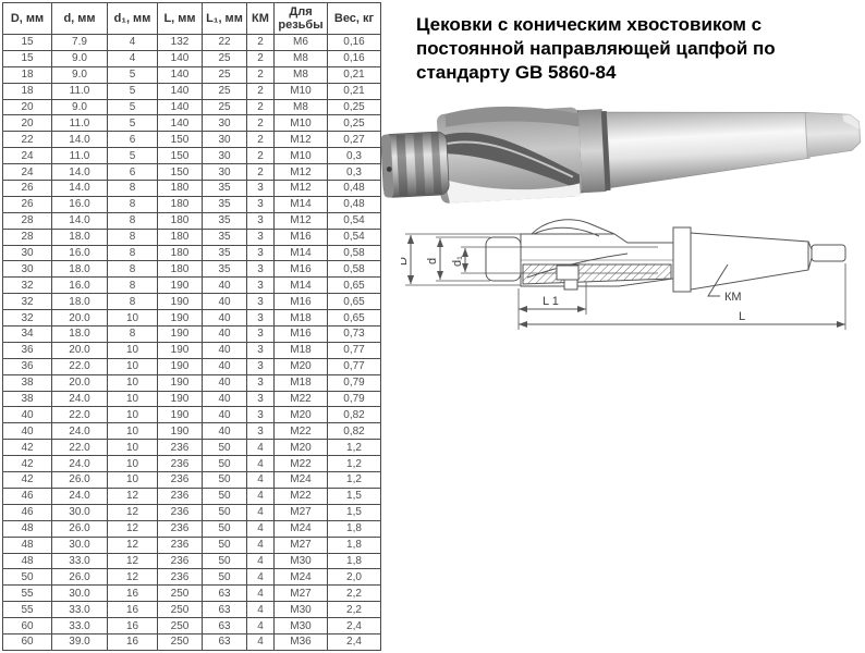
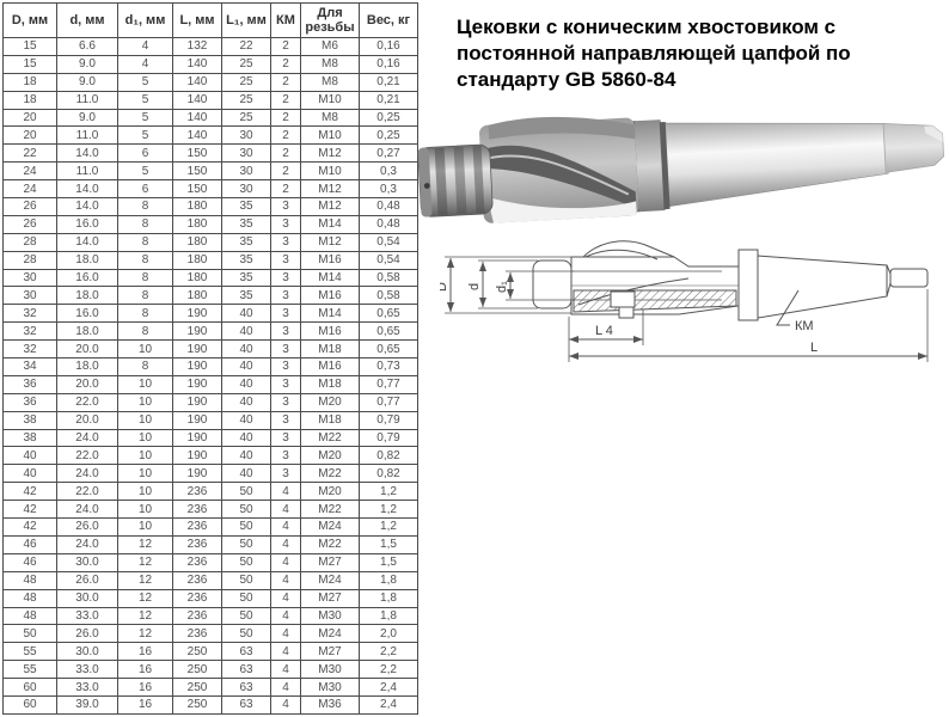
  D, мм	d, мм	d₁, мм	L, мм	L₁, мм	КМ	Для резьбы	Вес, кг
- 15	7.9	4	132	22	2	M6	0,16
+ 15	6.6	4	132	22	2	M6	0,16
  15	9.0	4	140	25	2	M8	0,16
  18	9.0	5	140	25	2	M8	0,21
  18	11.0	5	140	25	2	M10	0,21
  20	9.0	5	140	25	2	M8	0,25
  20	11.0	5	140	30	2	M10	0,25
  22	14.0	6	150	30	2	M12	0,27
  24	11.0	5	150	30	2	M10	0,3
  24	14.0	6	150	30	2	M12	0,3
  26	14.0	8	180	35	3	M12	0,48
  26	16.0	8	180	35	3	M14	0,48
  28	14.0	8	180	35	3	M12	0,54
  28	18.0	8	180	35	3	M16	0,54
  30	16.0	8	180	35	3	M14	0,58
  30	18.0	8	180	35	3	M16	0,58
  32	16.0	8	190	40	3	M14	0,65
  32	18.0	8	190	40	3	M16	0,65
  32	20.0	10	190	40	3	M18	0,65
  34	18.0	8	190	40	3	M16	0,73
  36	20.0	10	190	40	3	M18	0,77
  36	22.0	10	190	40	3	M20	0,77
  38	20.0	10	190	40	3	M18	0,79
  38	24.0	10	190	40	3	M22	0,79
  40	22.0	10	190	40	3	M20	0,82
  40	24.0	10	190	40	3	M22	0,82
  42	22.0	10	236	50	4	M20	1,2
  42	24.0	10	236	50	4	M22	1,2
  42	26.0	10	236	50	4	M24	1,2
  46	24.0	12	236	50	4	M22	1,5
  46	30.0	12	236	50	4	M27	1,5
  48	26.0	12	236	50	4	M24	1,8
  48	30.0	12	236	50	4	M27	1,8
  48	33.0	12	236	50	4	M30	1,8
  50	26.0	12	236	50	4	M24	2,0
  55	30.0	16	250	63	4	M27	2,2
  55	33.0	16	250	63	4	M30	2,2
  60	33.0	16	250	63	4	M30	2,4
  60	39.0	16	250	63	4	M36	2,4
  Цековки с коническим хвостовиком с постоянной направляющей цапфой по стандарту GB 5860-84
- L 1
+ L 4
  L
  КМ
